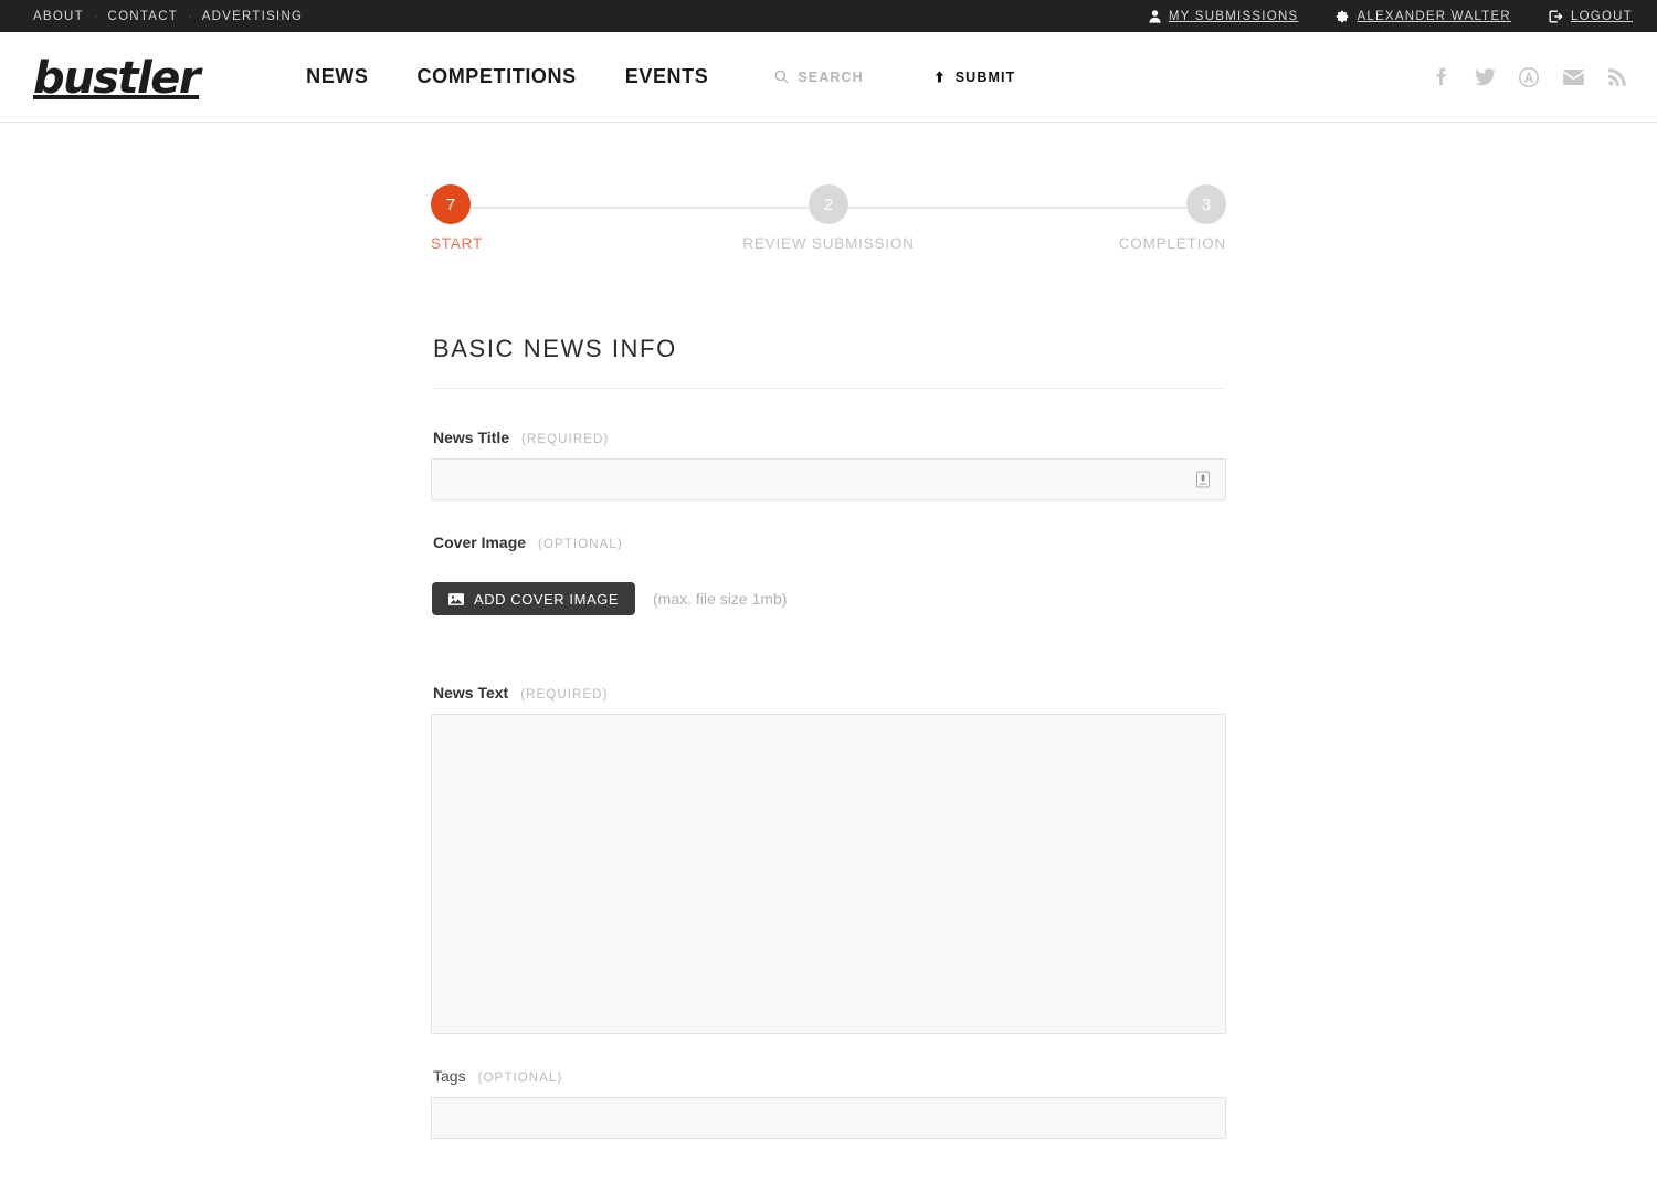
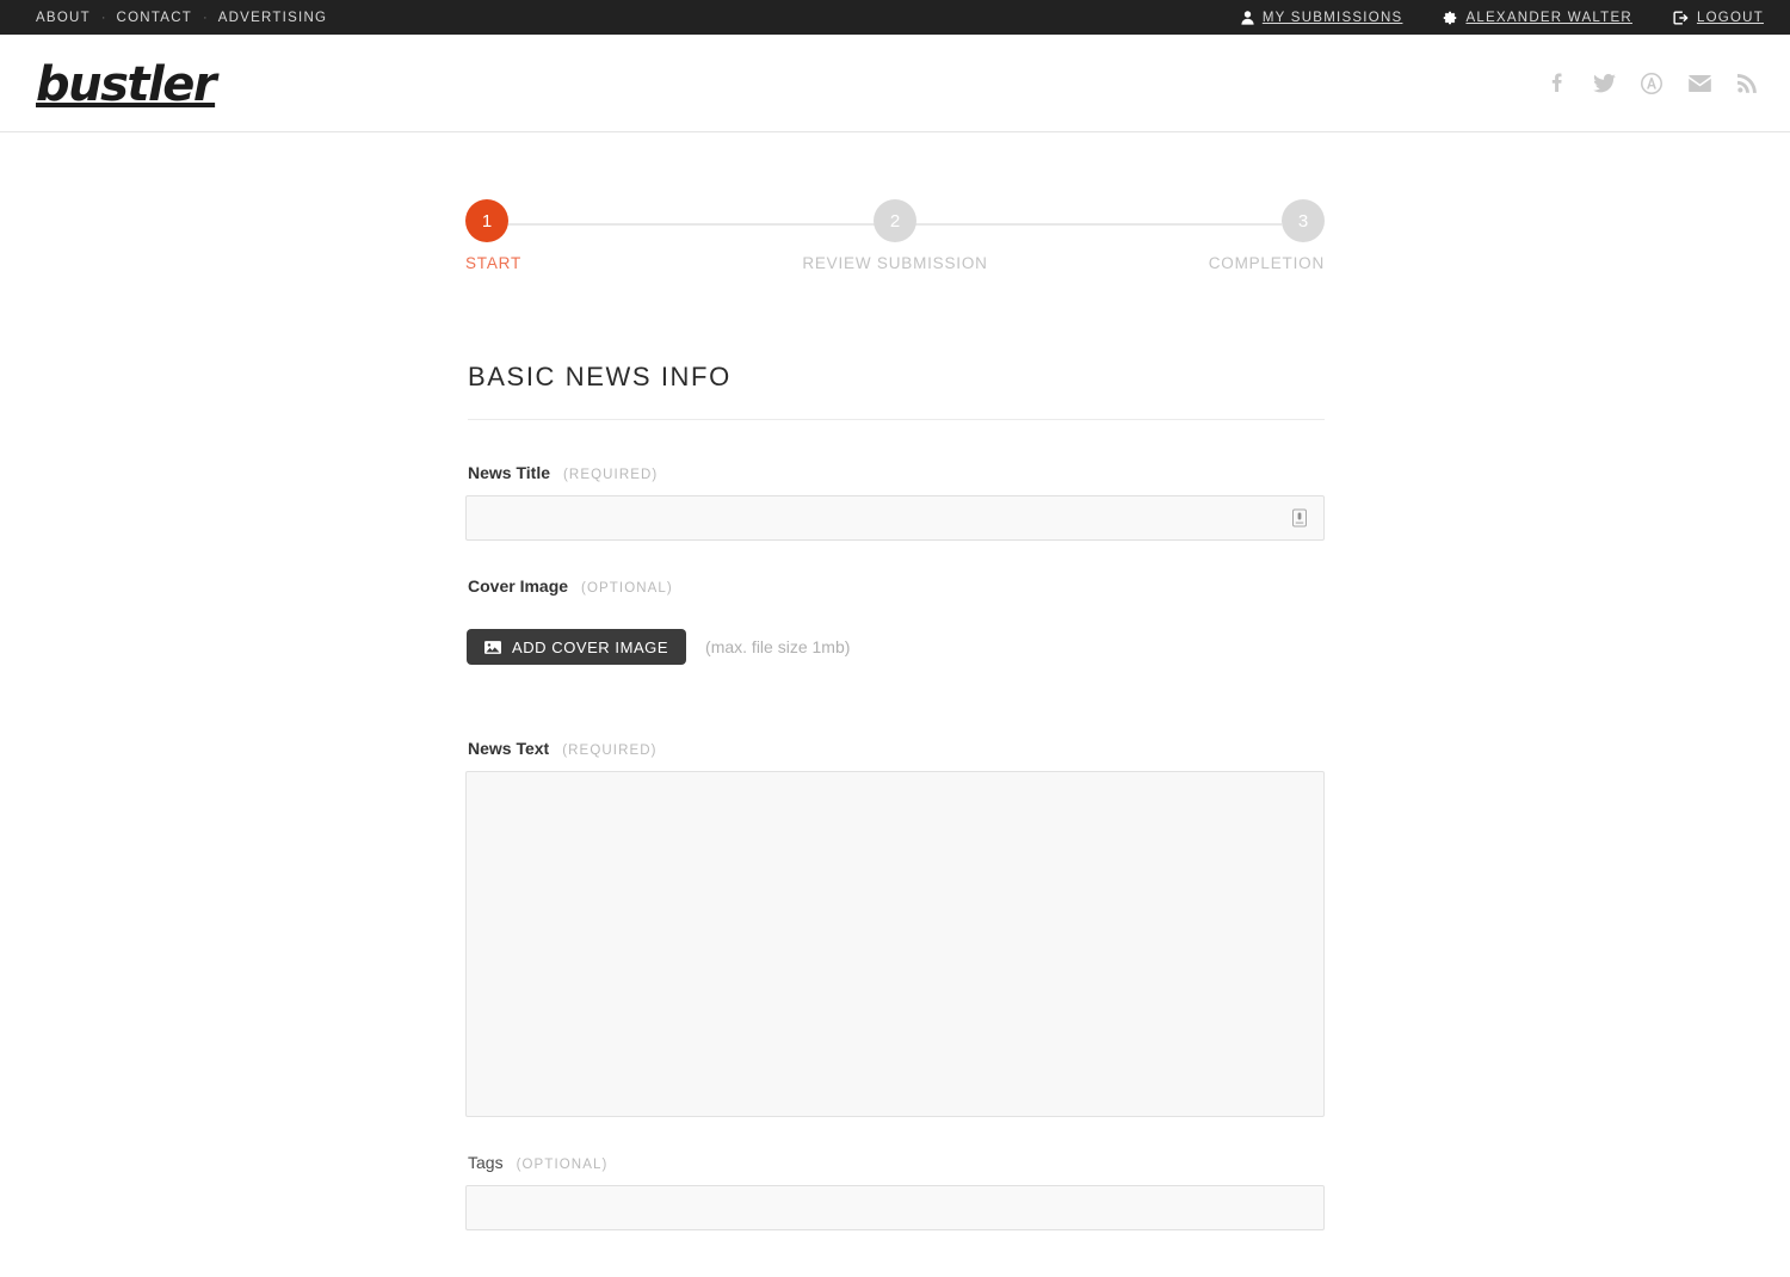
  ABOUT
  ·
  CONTACT
  ·
  ADVERTISING
  MY SUBMISSIONS
  ALEXANDER WALTER
  LOGOUT
  bustler
- NEWS
- COMPETITIONS
- EVENTS
- SEARCH
- SUBMIT
- 7
+ 1
  START
  2
  REVIEW SUBMISSION
  3
  COMPLETION
  BASIC NEWS INFO
  News Title
  (REQUIRED)
  Cover Image
  (OPTIONAL)
  ADD COVER IMAGE
  (max. file size 1mb)
  News Text
  (REQUIRED)
  Tags
  (OPTIONAL)
